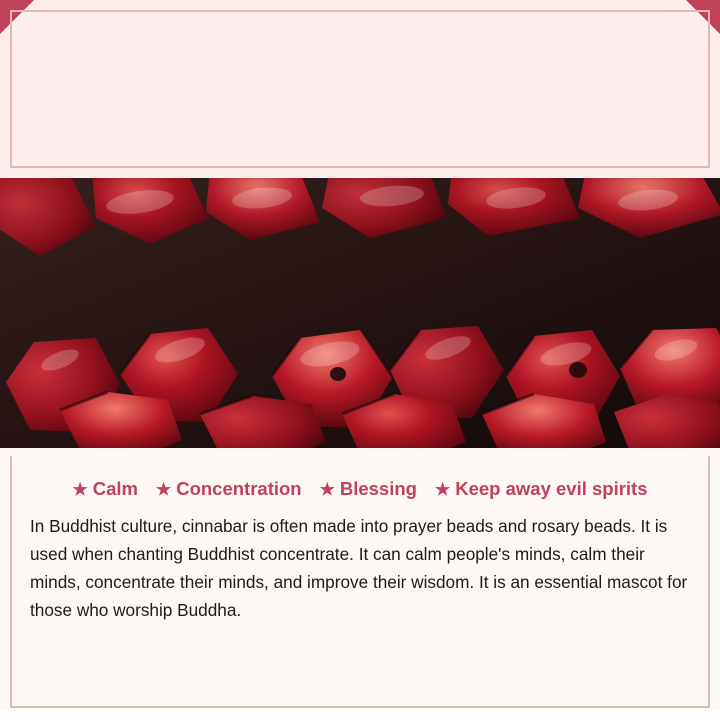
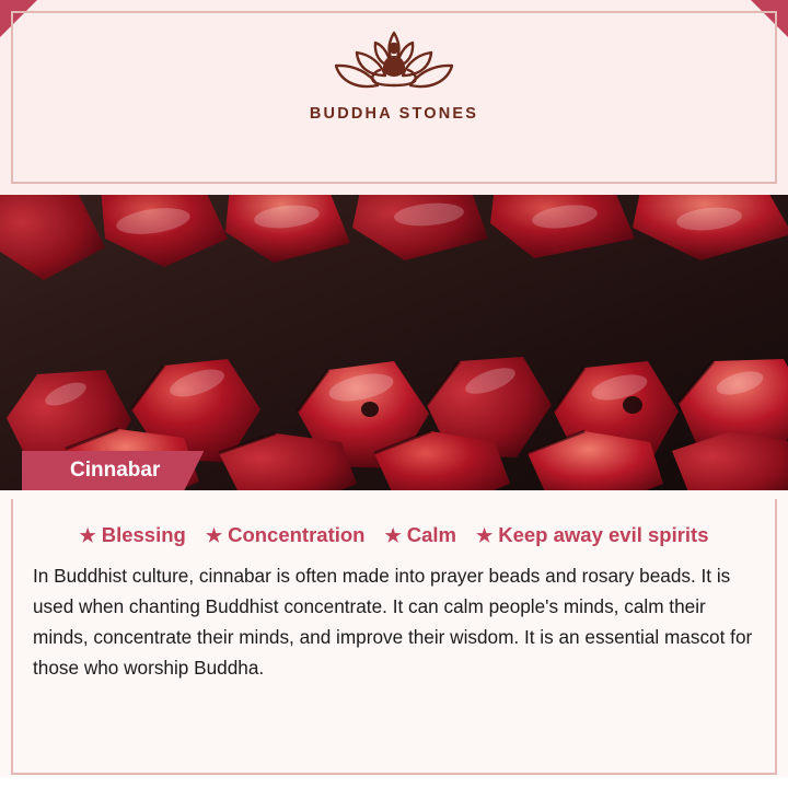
+ BUDDHA STONES
+ Cinnabar
  ★
- Calm
+ Blessing
  ★
  Concentration
  ★
- Blessing
+ Calm
  ★
  Keep away evil spirits
  In Buddhist culture, cinnabar is often made into prayer beads and rosary beads. It is used when chanting Buddhist concentrate. It can calm people's minds, calm their minds, concentrate their minds, and improve their wisdom. It is an essential mascot for those who worship Buddha.
